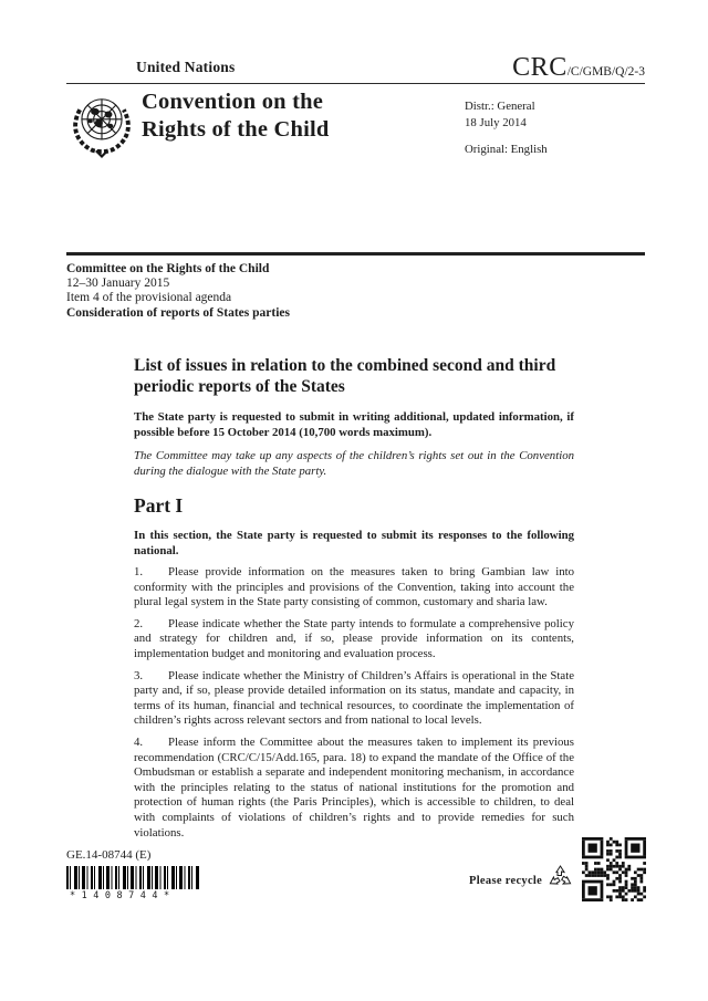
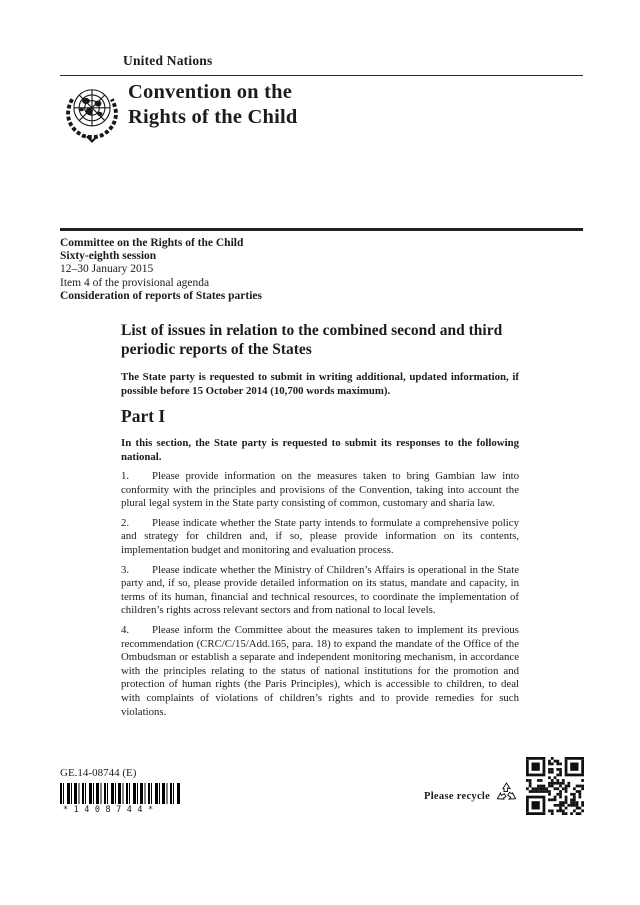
  United Nations
- CRC/C/GMB/Q/2-3
  Convention on the
  Rights of the Child
- Distr.: General
- 18 July 2014
- Original: English
  Committee on the Rights of the Child
+ Sixty-eighth session
  12–30 January 2015
  Item 4 of the provisional agenda
  Consideration of reports of States parties
  List of issues in relation to the combined second and third periodic reports of the States
  The State party is requested to submit in writing additional, updated information, if possible before 15 October 2014 (10,700 words maximum).
- The Committee may take up any aspects of the children’s rights set out in the Convention during the dialogue with the State party.
  Part I
  In this section, the State party is requested to submit its responses to the following national.
  1. Please provide information on the measures taken to bring Gambian law into conformity with the principles and provisions of the Convention, taking into account the plural legal system in the State party consisting of common, customary and sharia law.
  2. Please indicate whether the State party intends to formulate a comprehensive policy and strategy for children and, if so, please provide information on its contents, implementation budget and monitoring and evaluation process.
  3. Please indicate whether the Ministry of Children’s Affairs is operational in the State party and, if so, please provide detailed information on its status, mandate and capacity, in terms of its human, financial and technical resources, to coordinate the implementation of children’s rights across relevant sectors and from national to local levels.
  4. Please inform the Committee about the measures taken to implement its previous recommendation (CRC/C/15/Add.165, para. 18) to expand the mandate of the Office of the Ombudsman or establish a separate and independent monitoring mechanism, in accordance with the principles relating to the status of national institutions for the promotion and protection of human rights (the Paris Principles), which is accessible to children, to deal with complaints of violations of children’s rights and to provide remedies for such violations.
  GE.14-08744 (E)
  *1408744*
  Please recycle
